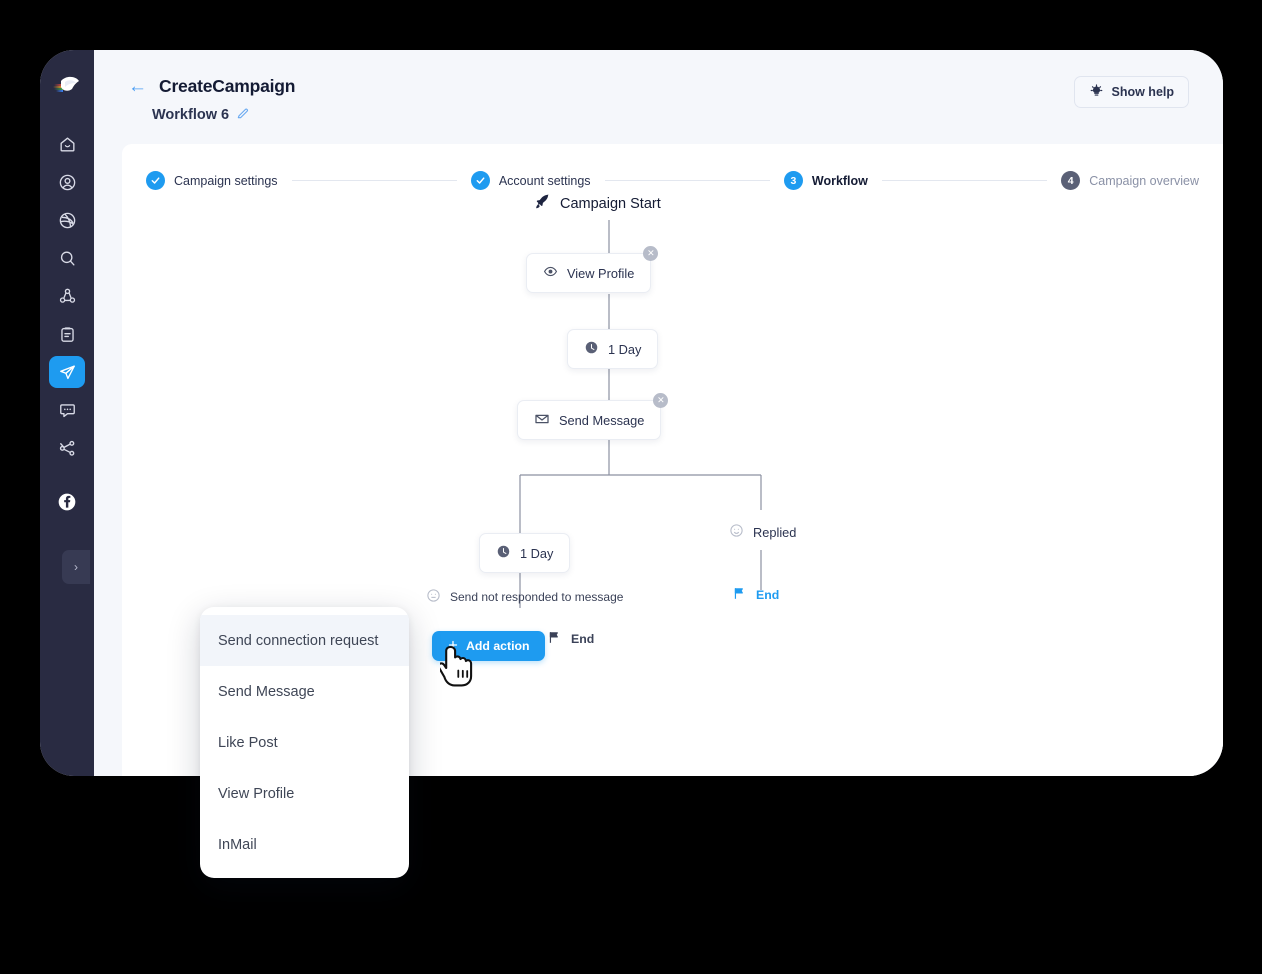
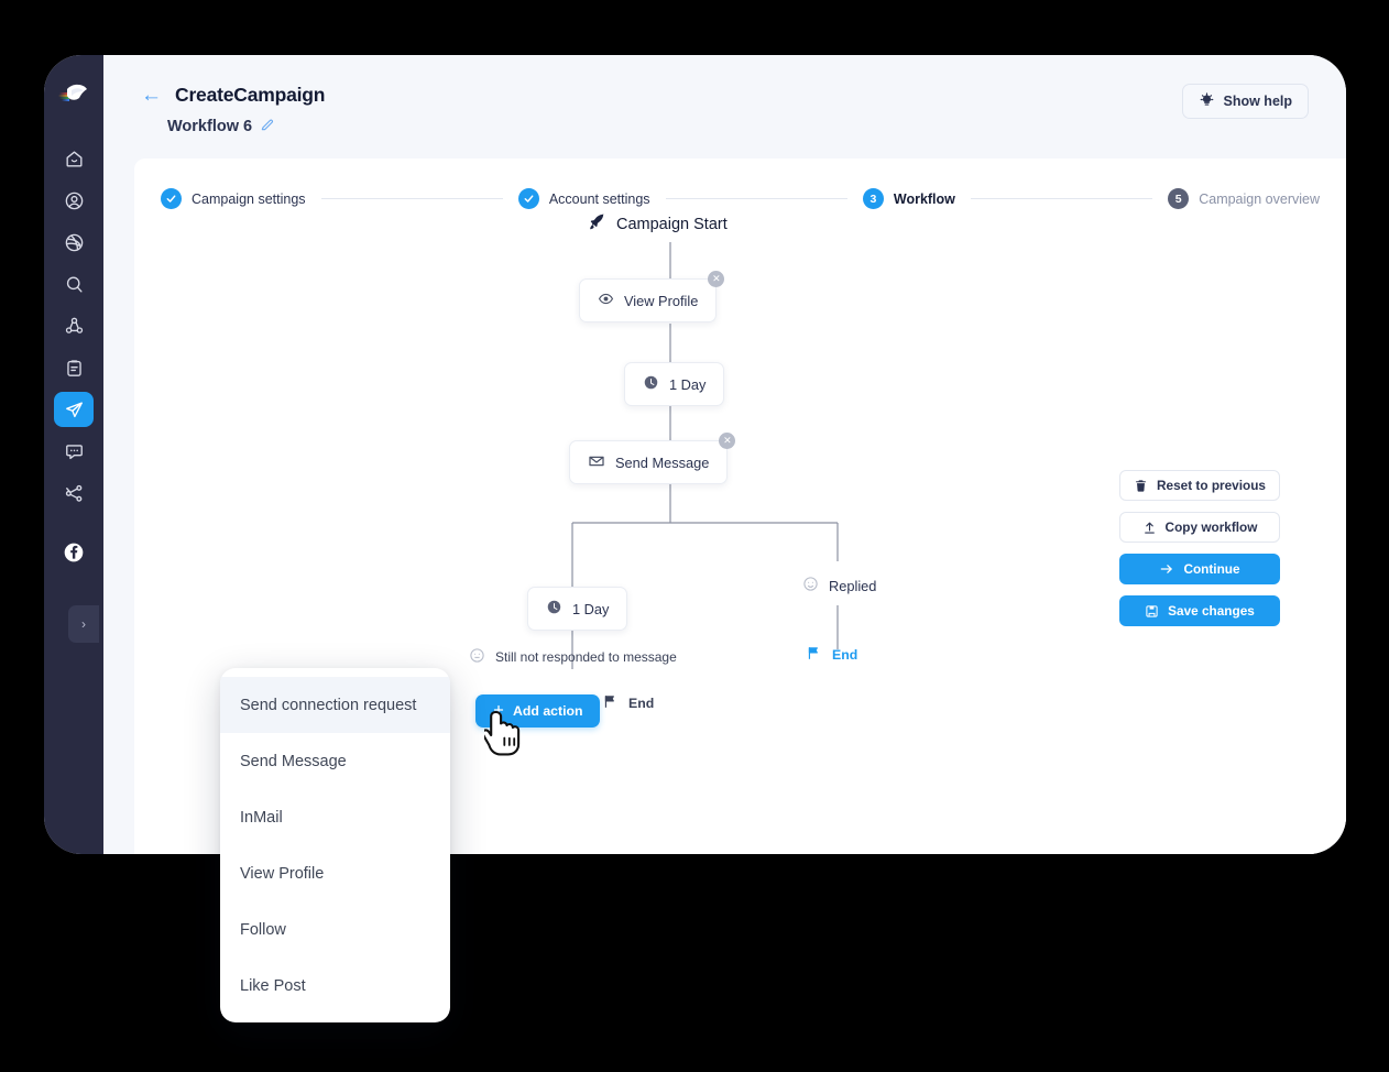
  ›
  ←
  CreateCampaign
  Workflow 6
  Show help
  Campaign settings
  Account settings
  3
  Workflow
- 4
+ 5
  Campaign overview
  Campaign Start
  View Profile
  ✕
  1 Day
  Send Message
  ✕
  1 Day
  Replied
  End
- Send not responded to message
+ Still not responded to message
  Add action
  End
+ Reset to previous
+ Copy workflow
+ Continue
+ Save changes
  Send connection request
  Send Message
- Like Post
+ InMail
  View Profile
+ Follow
- InMail
+ Like Post
